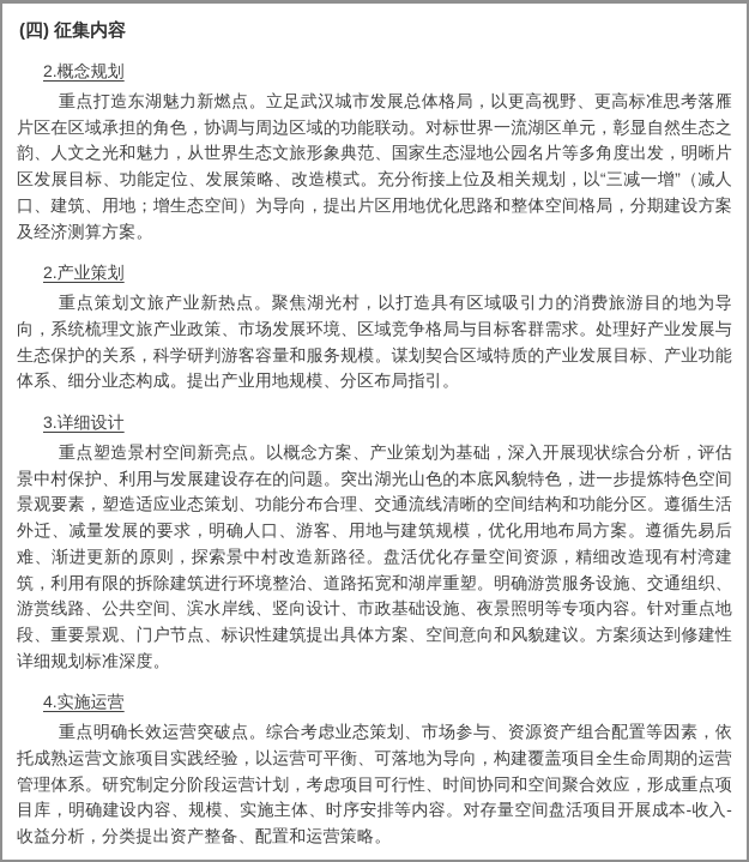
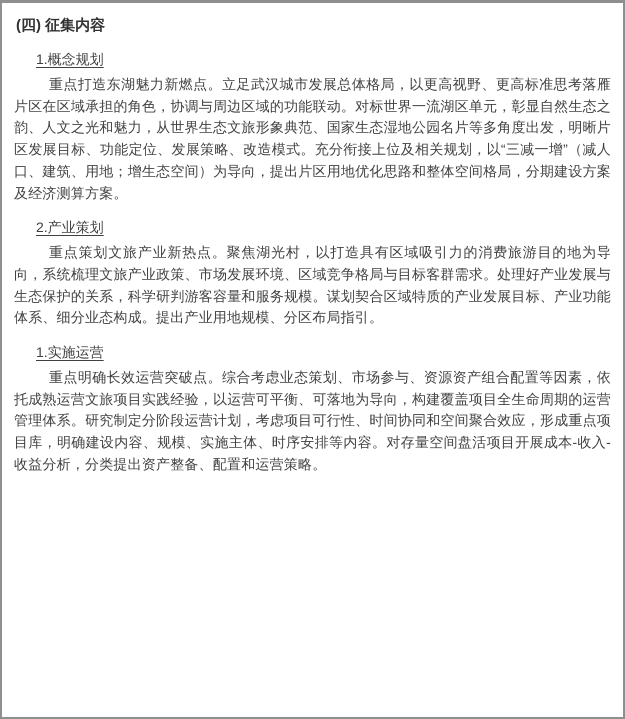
  (四) 征集内容
- 2.概念规划
+ 1.概念规划
  重点打造东湖魅力新燃点。立足武汉城市发展总体格局，以更高视野、更高标准思考落雁片区在区域承担的角色，协调与周边区域的功能联动。对标世界一流湖区单元，彰显自然生态之韵、人文之光和魅力，从世界生态文旅形象典范、国家生态湿地公园名片等多角度出发，明晰片区发展目标、功能定位、发展策略、改造模式。充分衔接上位及相关规划，以“三减一增”（减人口、建筑、用地；增生态空间）为导向，提出片区用地优化思路和整体空间格局，分期建设方案及经济测算方案。
  2.产业策划
  重点策划文旅产业新热点。聚焦湖光村，以打造具有区域吸引力的消费旅游目的地为导向，系统梳理文旅产业政策、市场发展环境、区域竞争格局与目标客群需求。处理好产业发展与生态保护的关系，科学研判游客容量和服务规模。谋划契合区域特质的产业发展目标、产业功能体系、细分业态构成。提出产业用地规模、分区布局指引。
- 3.详细设计
- 重点塑造景村空间新亮点。以概念方案、产业策划为基础，深入开展现状综合分析，评估景中村保护、利用与发展建设存在的问题。突出湖光山色的本底风貌特色，进一步提炼特色空间景观要素，塑造适应业态策划、功能分布合理、交通流线清晰的空间结构和功能分区。遵循生活外迁、减量发展的要求，明确人口、游客、用地与建筑规模，优化用地布局方案。遵循先易后难、渐进更新的原则，探索景中村改造新路径。盘活优化存量空间资源，精细改造现有村湾建筑，利用有限的拆除建筑进行环境整治、道路拓宽和湖岸重塑。明确游赏服务设施、交通组织、游赏线路、公共空间、滨水岸线、竖向设计、市政基础设施、夜景照明等专项内容。针对重点地段、重要景观、门户节点、标识性建筑提出具体方案、空间意向和风貌建议。方案须达到修建性详细规划标准深度。
- 4.实施运营
+ 1.实施运营
  重点明确长效运营突破点。综合考虑业态策划、市场参与、资源资产组合配置等因素，依托成熟运营文旅项目实践经验，以运营可平衡、可落地为导向，构建覆盖项目全生命周期的运营管理体系。研究制定分阶段运营计划，考虑项目可行性、时间协同和空间聚合效应，形成重点项目库，明确建设内容、规模、实施主体、时序安排等内容。对存量空间盘活项目开展成本-收入-收益分析，分类提出资产整备、配置和运营策略。
